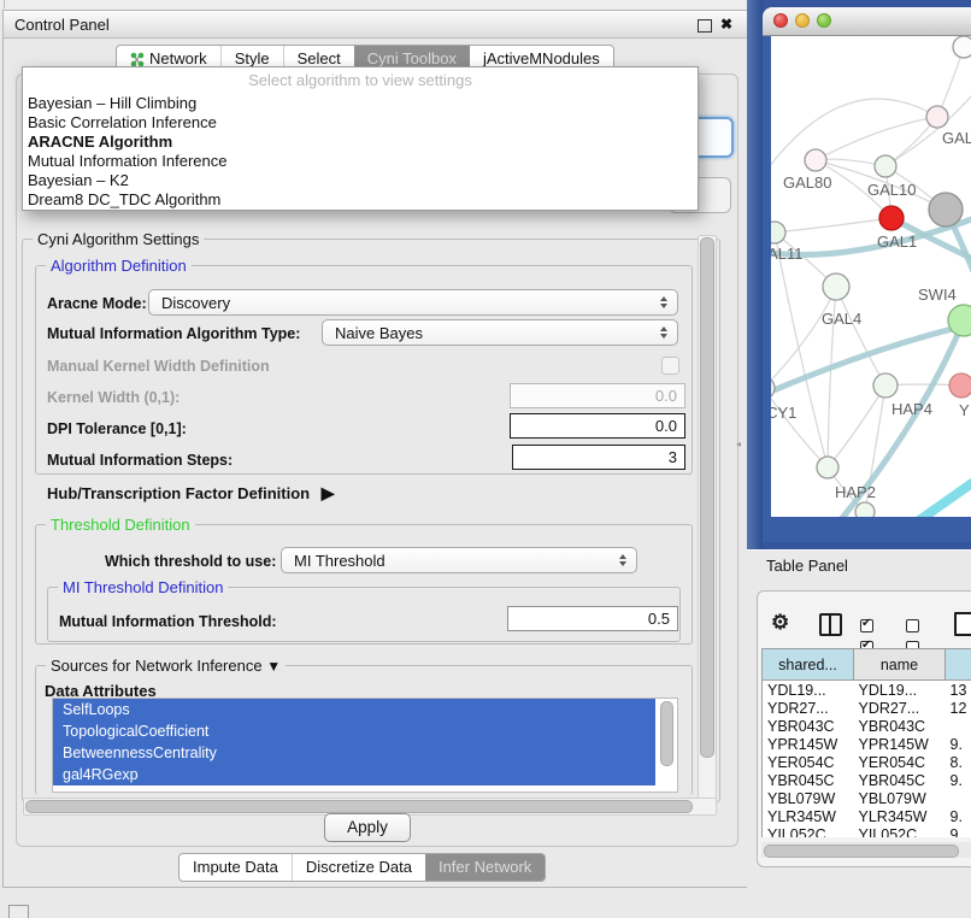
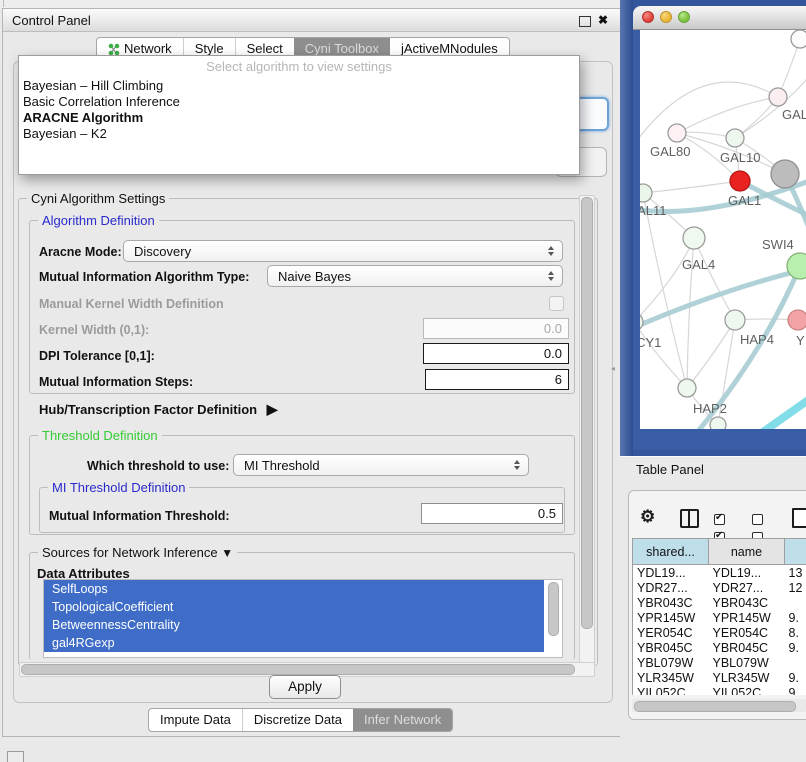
  Control Panel
  ✖
  Network
  Style
  Select
  Cyni Toolbox
  jActiveMNodules
  Cyni Algorithm Settings
  Algorithm Definition
  Aracne Mode:
  Discovery
  Mutual Information Algorithm Type:
  Naive Bayes
  Manual Kernel Width Definition
  Kernel Width (0,1):
  0.0
  DPI Tolerance [0,1]:
  0.0
  Mutual Information Steps:
- 3
+ 6
  Hub/Transcription Factor Definition ▶
  Threshold Definition
  Which threshold to use:
  MI Threshold
  MI Threshold Definition
  Mutual Information Threshold:
  0.5
  Sources for Network Inference ▼
  Data Attributes
  SelfLoops
  TopologicalCoefficient
  BetweennessCentrality
  gal4RGexp
  Apply
  Impute Data
  Discretize Data
  Infer Network
  ◂
  GAL
  GAL80
  GAL10
  GAL1
  AL11
  GAL4
  SWI4
  HAP4
  Y
  CY1
  HAP2
  Table Panel
  ⚙
  shared...	name
  YDL19...	YDL19...	13
  YDR27...	YDR27...	12
  YBR043C	YBR043C
  YPR145W	YPR145W	9.
  YER054C	YER054C	8.
  YBR045C	YBR045C	9.
  YBL079W	YBL079W
  YLR345W	YLR345W	9.
  YIL052C	YIL052C	9
  Select algorithm to view settings
  Bayesian – Hill Climbing
  Basic Correlation Inference
  ARACNE Algorithm
- Mutual Information Inference
  Bayesian – K2
- Dream8 DC_TDC Algorithm
